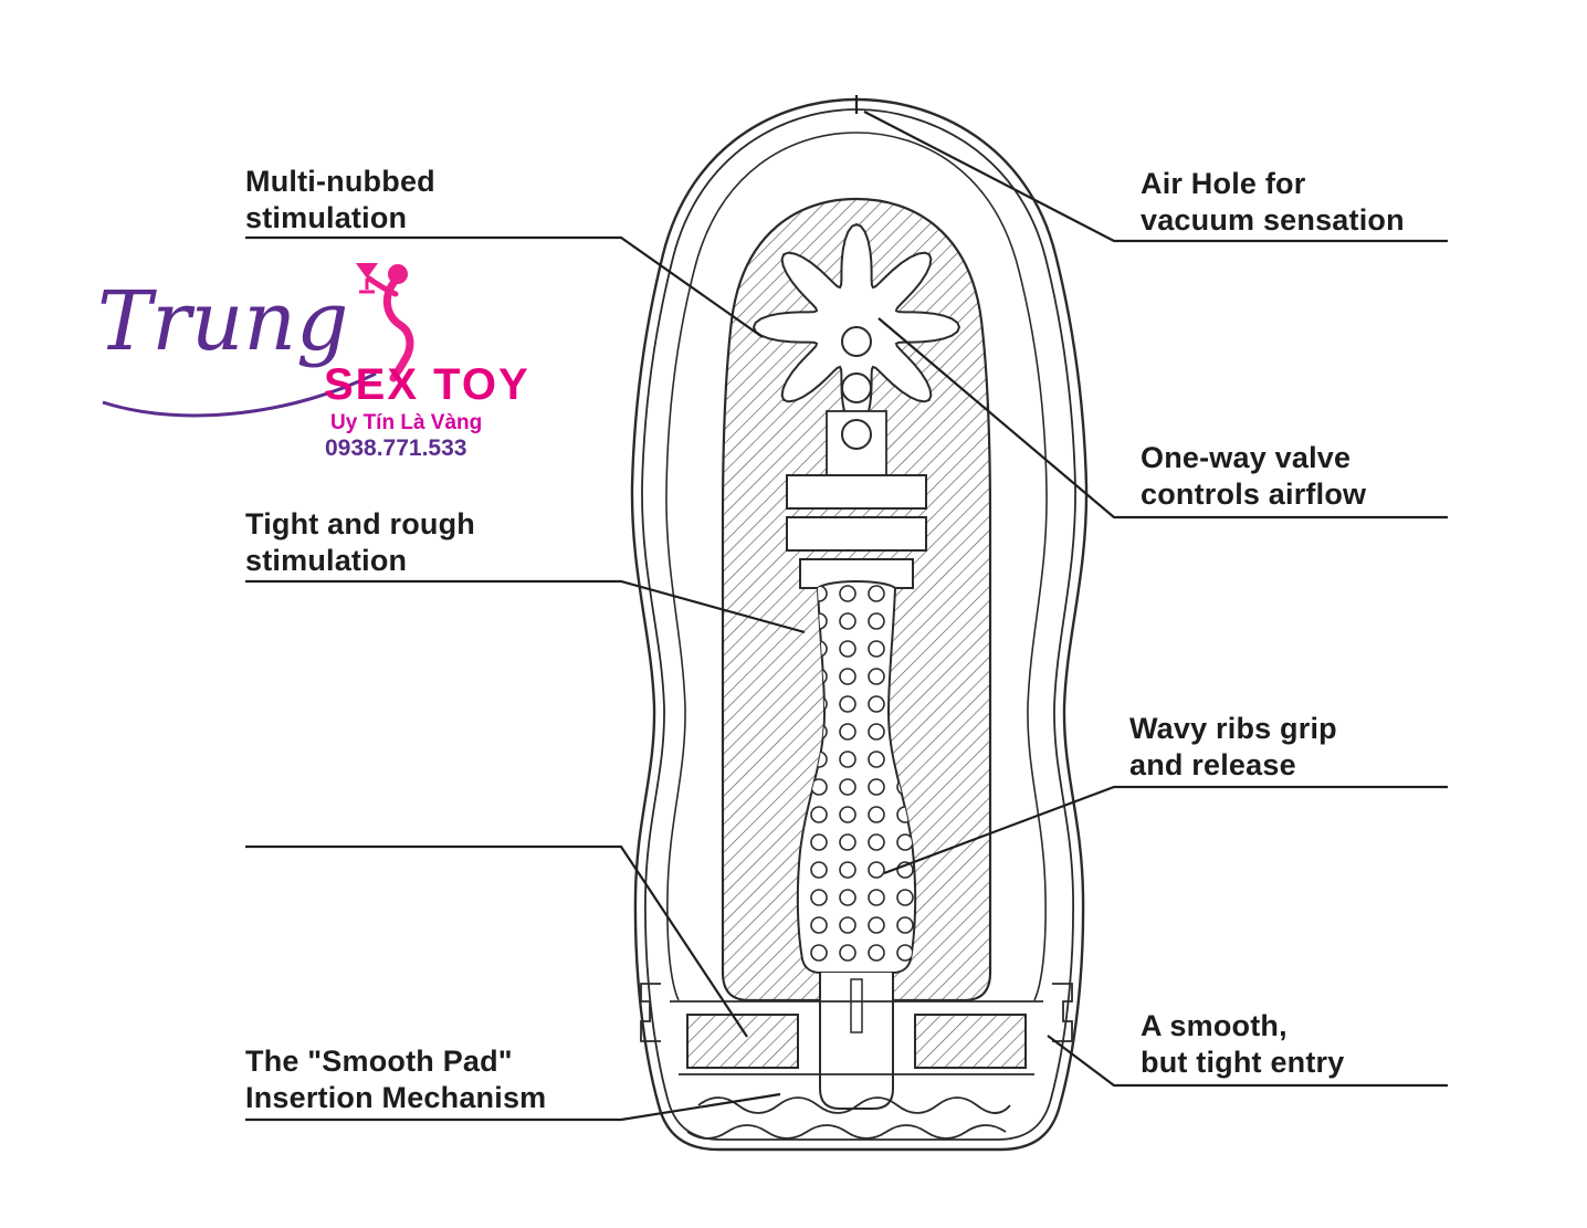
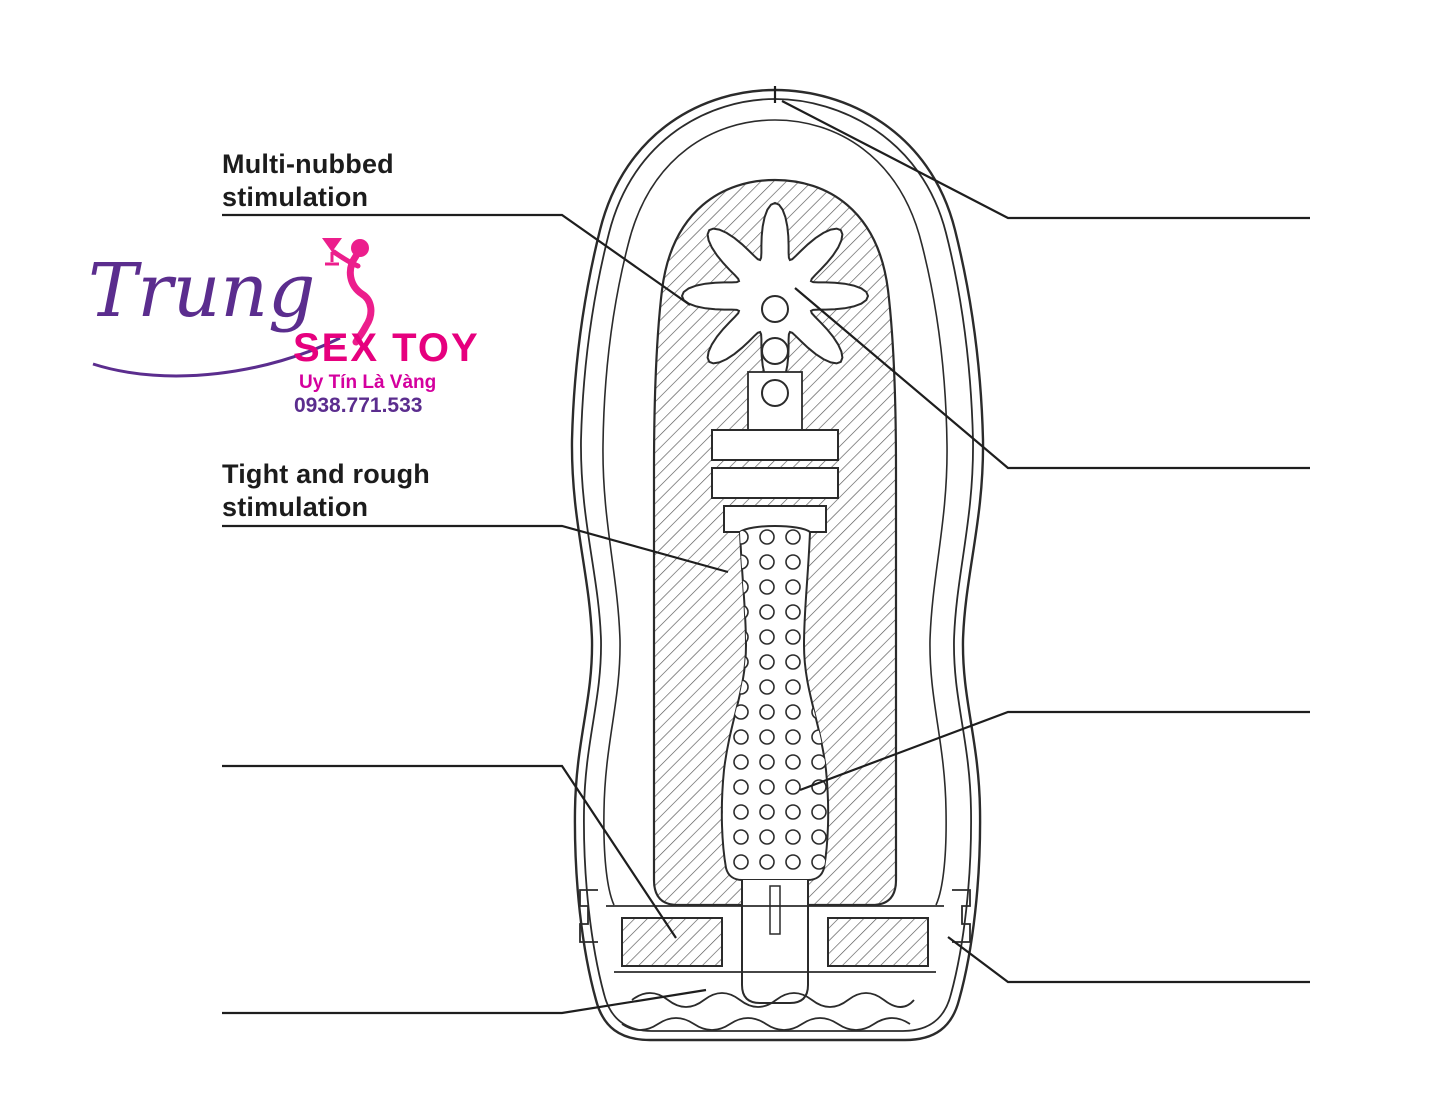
  Multi-nubbed
  stimulation
  Tight and rough
  stimulation
- The "Smooth Pad"
- Insertion Mechanism
- Air Hole for
- vacuum sensation
- One-way valve
- controls airflow
- Wavy ribs grip
- and release
- A smooth,
- but tight entry
  Trung
  SEX TOY
  Uy Tín Là Vàng
  0938.771.533
